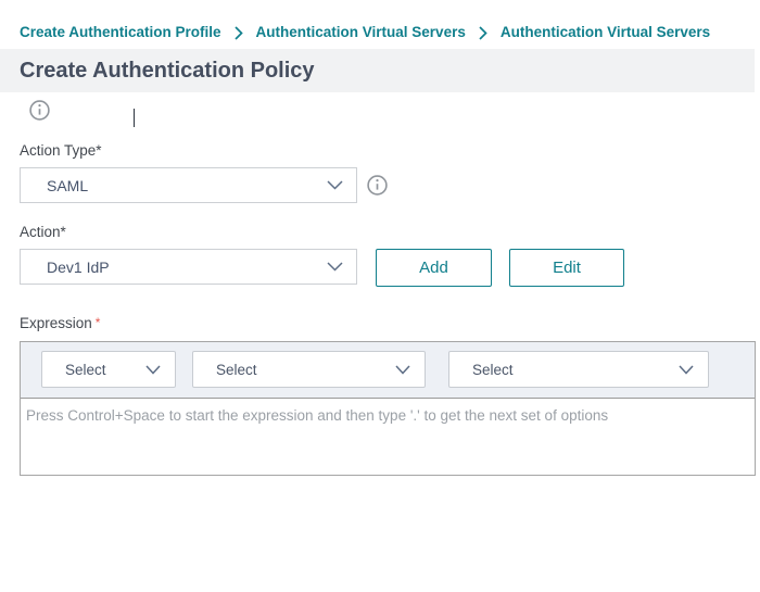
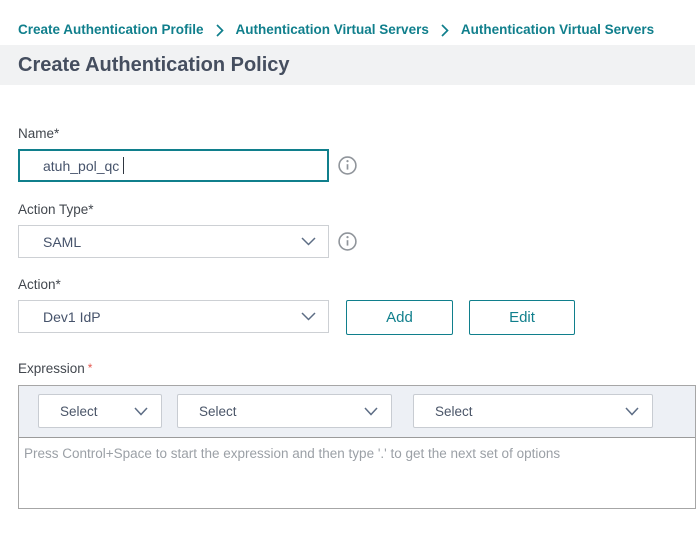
  Create Authentication Profile
  Authentication Virtual Servers
  Authentication Virtual Servers
  Create Authentication Policy
+ Name*
+ atuh_pol_qc
  Action Type*
  SAML
  Action*
  Dev1 IdP
  Add
  Edit
  Expression
  *
  Select
  Select
  Select
  Press Control+Space to start the expression and then type '.' to get the next set of options
